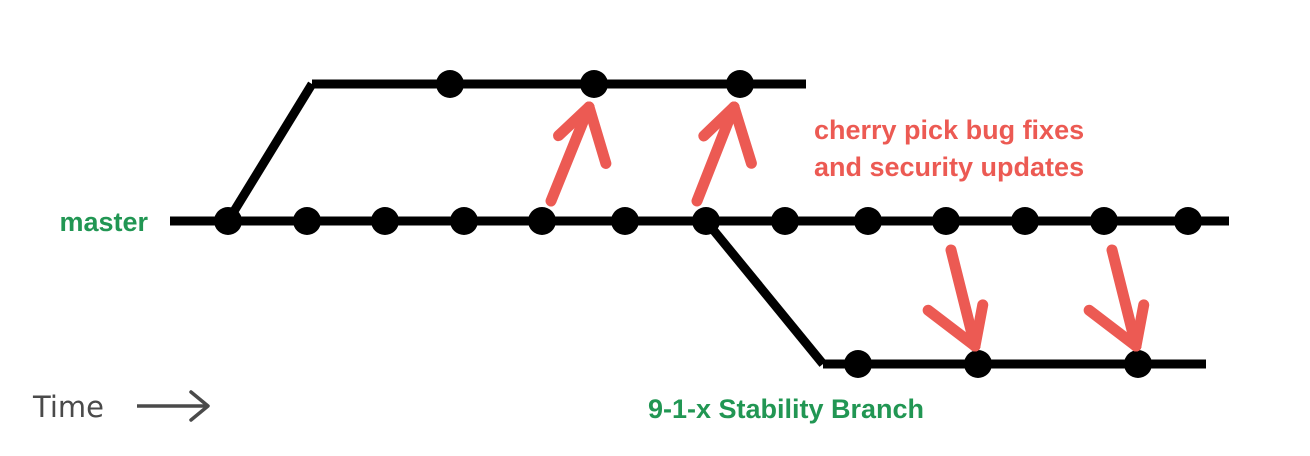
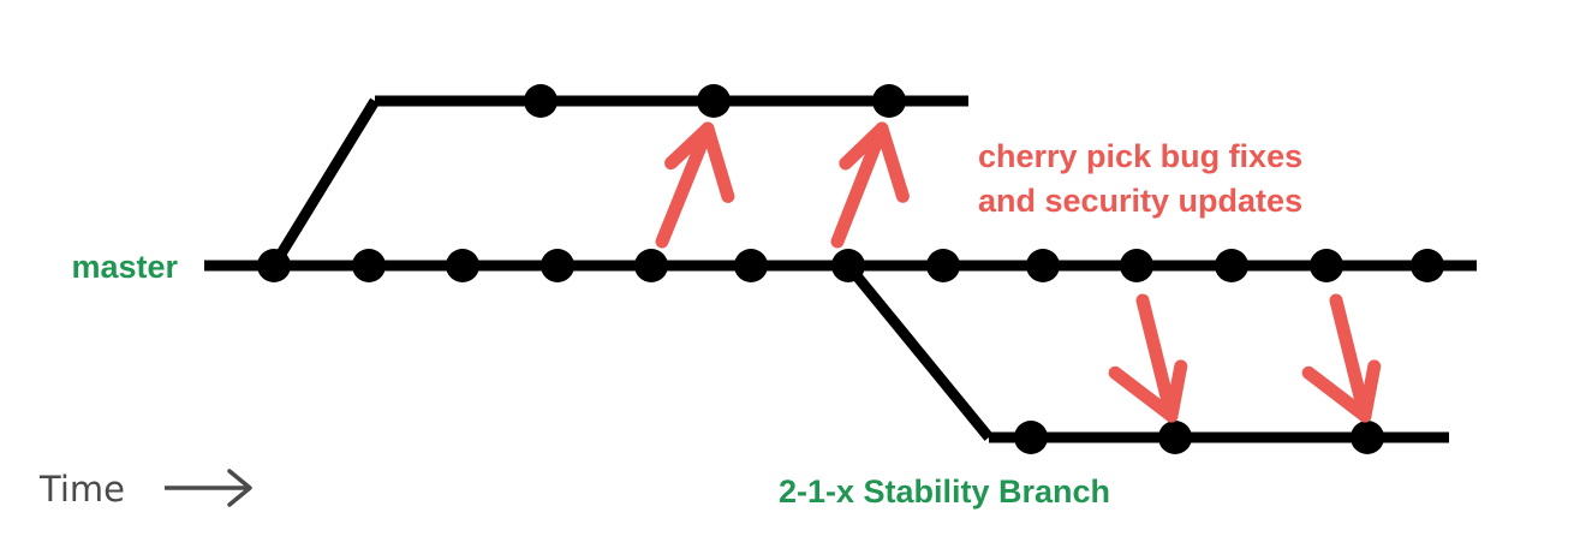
  master
- 9-1-x Stability Branch
+ 2-1-x Stability Branch
  cherry pick bug fixes
  and security updates
  Time
